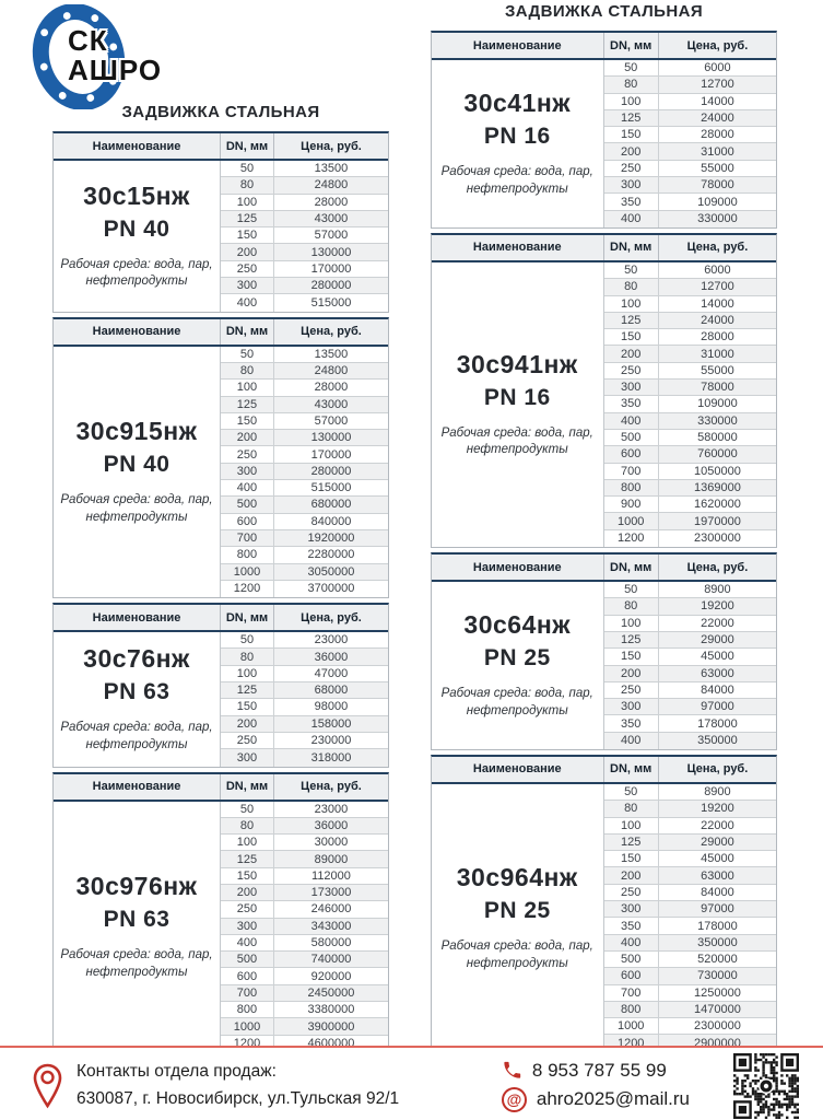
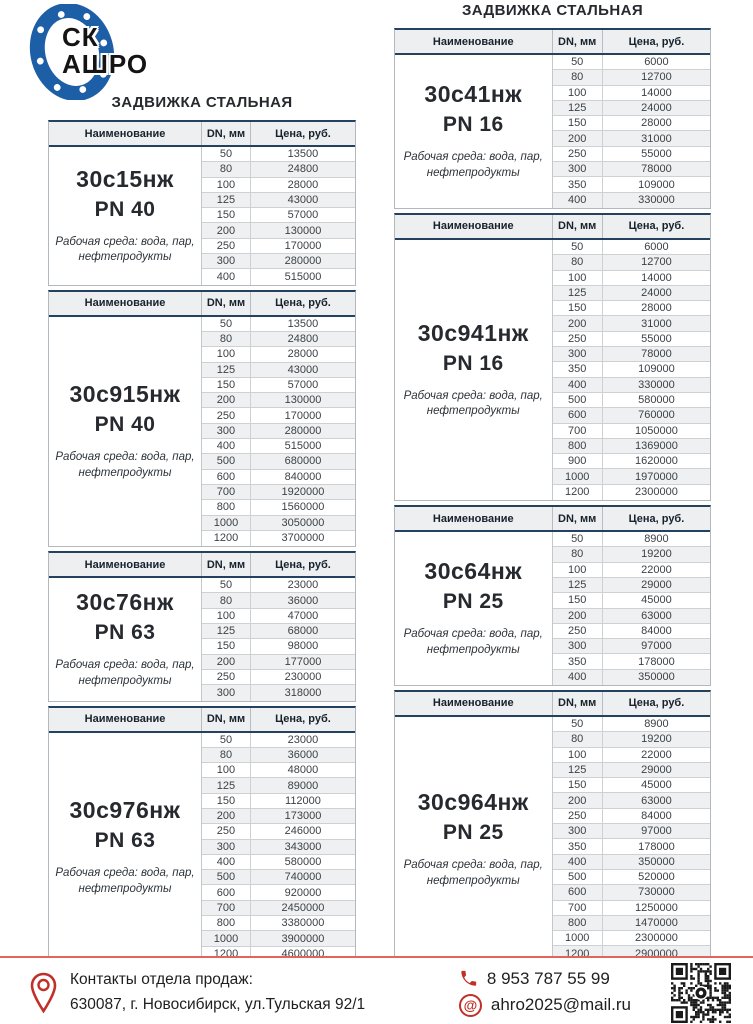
  СК
  АШРО
  ЗАДВИЖКА СТАЛЬНАЯ
  Наименование
  DN, мм
  Цена, руб.
  30с15нж
  PN 40
  Рабочая среда: вода, пар, нефтепродукты
  50
  13500
  80
  24800
  100
  28000
  125
  43000
  150
  57000
  200
  130000
  250
  170000
  300
  280000
  400
  515000
  Наименование
  DN, мм
  Цена, руб.
  30с915нж
  PN 40
  Рабочая среда: вода, пар, нефтепродукты
  50
  13500
  80
  24800
  100
  28000
  125
  43000
  150
  57000
  200
  130000
  250
  170000
  300
  280000
  400
  515000
  500
  680000
  600
  840000
  700
  1920000
  800
- 2280000
+ 1560000
  1000
  3050000
  1200
  3700000
  Наименование
  DN, мм
  Цена, руб.
  30с76нж
  PN 63
  Рабочая среда: вода, пар, нефтепродукты
  50
  23000
  80
  36000
  100
  47000
  125
  68000
  150
  98000
  200
- 158000
+ 177000
  250
  230000
  300
  318000
  Наименование
  DN, мм
  Цена, руб.
  30с976нж
  PN 63
  Рабочая среда: вода, пар, нефтепродукты
  50
  23000
  80
  36000
  100
- 30000
+ 48000
  125
  89000
  150
  112000
  200
  173000
  250
  246000
  300
  343000
  400
  580000
  500
  740000
  600
  920000
  700
  2450000
  800
  3380000
  1000
  3900000
  1200
  4600000
  ЗАДВИЖКА СТАЛЬНАЯ
  Наименование
  DN, мм
  Цена, руб.
  30с41нж
  PN 16
  Рабочая среда: вода, пар, нефтепродукты
  50
  6000
  80
  12700
  100
  14000
  125
  24000
  150
  28000
  200
  31000
  250
  55000
  300
  78000
  350
  109000
  400
  330000
  Наименование
  DN, мм
  Цена, руб.
  30с941нж
  PN 16
  Рабочая среда: вода, пар, нефтепродукты
  50
  6000
  80
  12700
  100
  14000
  125
  24000
  150
  28000
  200
  31000
  250
  55000
  300
  78000
  350
  109000
  400
  330000
  500
  580000
  600
  760000
  700
  1050000
  800
  1369000
  900
  1620000
  1000
  1970000
  1200
  2300000
  Наименование
  DN, мм
  Цена, руб.
  30с64нж
  PN 25
  Рабочая среда: вода, пар, нефтепродукты
  50
  8900
  80
  19200
  100
  22000
  125
  29000
  150
  45000
  200
  63000
  250
  84000
  300
  97000
  350
  178000
  400
  350000
  Наименование
  DN, мм
  Цена, руб.
  30с964нж
  PN 25
  Рабочая среда: вода, пар, нефтепродукты
  50
  8900
  80
  19200
  100
  22000
  125
  29000
  150
  45000
  200
  63000
  250
  84000
  300
  97000
  350
  178000
  400
  350000
  500
  520000
  600
  730000
  700
  1250000
  800
  1470000
  1000
  2300000
  1200
  2900000
  Контакты отдела продаж:
  630087, г. Новосибирск, ул.Тульская 92/1
  8 953 787 55 99
  @
  ahro2025@mail.ru
